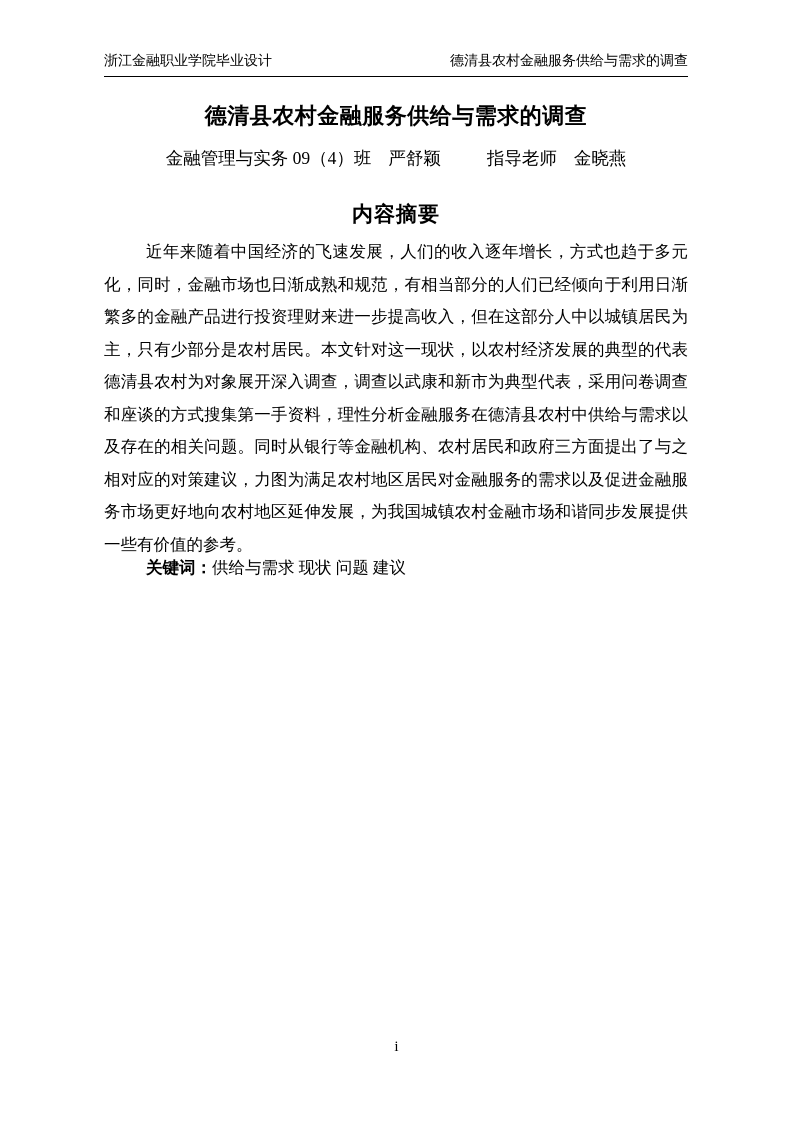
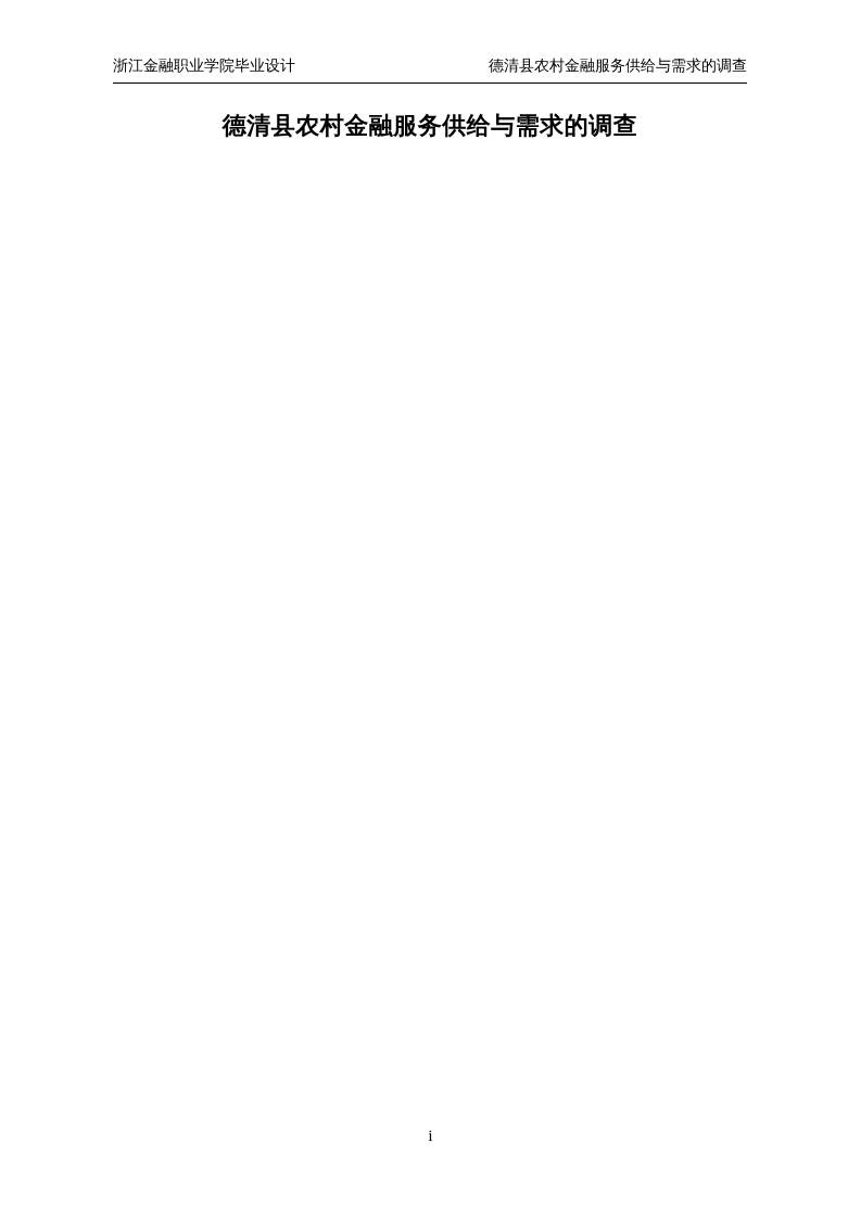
  浙江金融职业学院毕业设计
  德清县农村金融服务供给与需求的调查
  德清县农村金融服务供给与需求的调查
- 金融管理与实务 09（4）班 严舒颖 指导老师 金晓燕
- 内容摘要
- 近年来随着中国经济的飞速发展，人们的收入逐年增长，方式也趋于多元化，同时，金融市场也日渐成熟和规范，有相当部分的人们已经倾向于利用日渐繁多的金融产品进行投资理财来进一步提高收入，但在这部分人中以城镇居民为主，只有少部分是农村居民。本文针对这一现状，以农村经济发展的典型的代表德清县农村为对象展开深入调查，调查以武康和新市为典型代表，采用问卷调查和座谈的方式搜集第一手资料，理性分析金融服务在德清县农村中供给与需求以及存在的相关问题。同时从银行等金融机构、农村居民和政府三方面提出了与之相对应的对策建议，力图为满足农村地区居民对金融服务的需求以及促进金融服务市场更好地向农村地区延伸发展，为我国城镇农村金融市场和谐同步发展提供一些有价值的参考。
- 关键词：供给与需求 现状 问题 建议
  i
